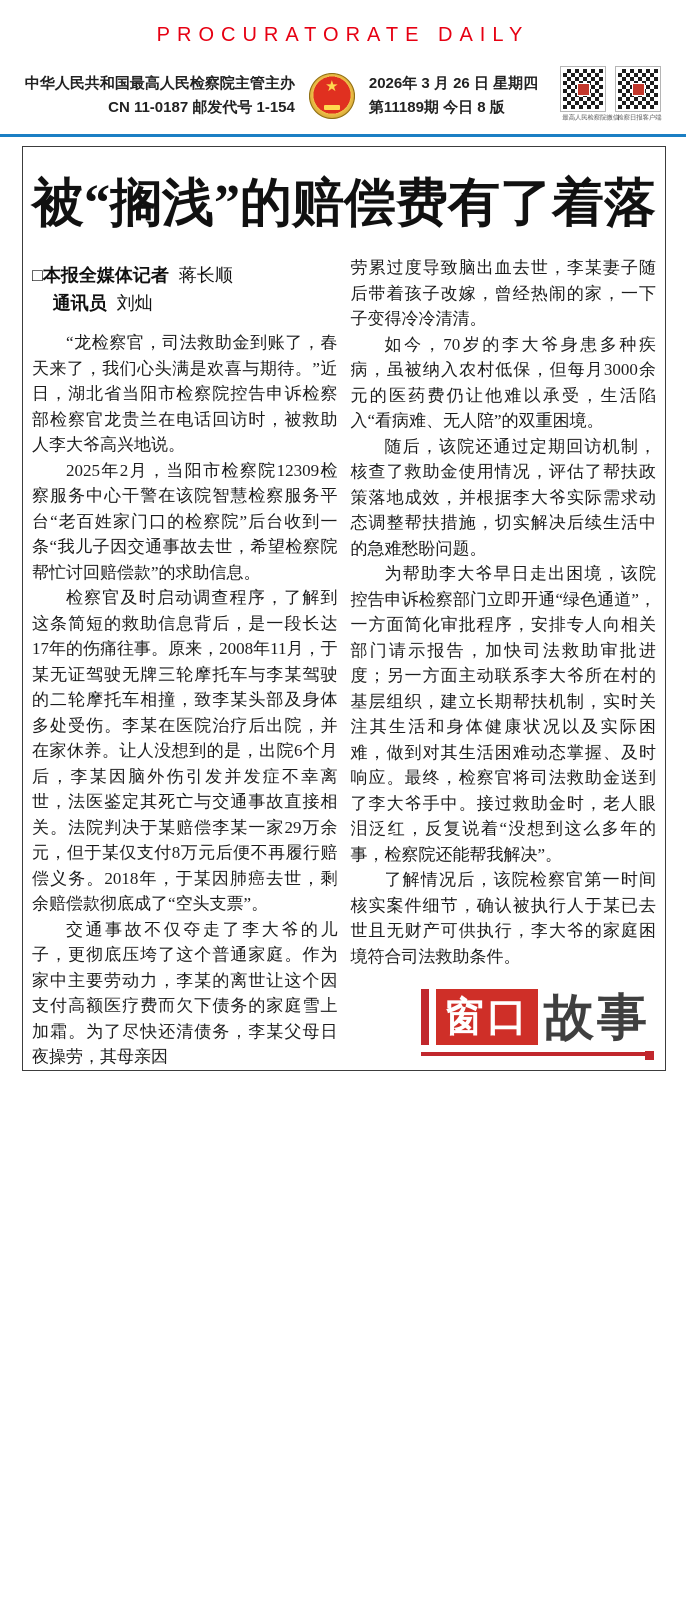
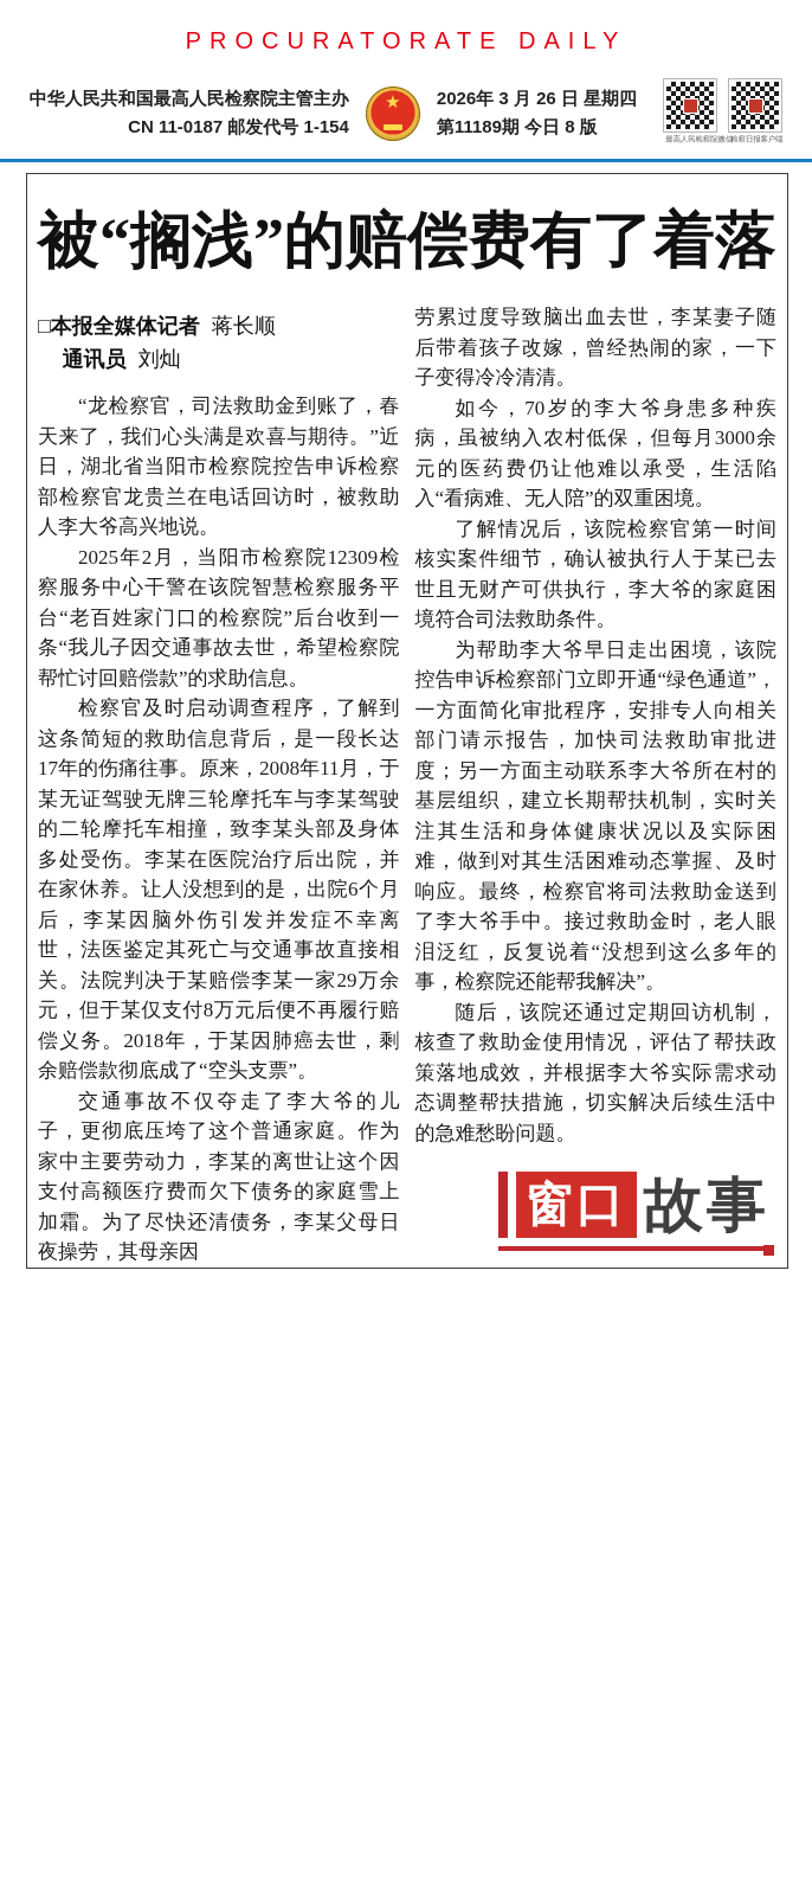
  PROCURATORATE DAILY
  中华人民共和国最高人民检察院主管主办
  CN 11-0187 邮发代号 1-154
  ★
  2026年 3 月 26 日 星期四
  第11189期 今日 8 版
  被“搁浅”的赔偿费有了着落
  □本报全媒体记者 蒋长顺
  通讯员 刘灿
  “龙检察官，司法救助金到账了，春天来了，我们心头满是欢喜与期待。”近日，湖北省当阳市检察院控告申诉检察部检察官龙贵兰在电话回访时，被救助人李大爷高兴地说。
  2025年2月，当阳市检察院12309检察服务中心干警在该院智慧检察服务平台“老百姓家门口的检察院”后台收到一条“我儿子因交通事故去世，希望检察院帮忙讨回赔偿款”的求助信息。
  检察官及时启动调查程序，了解到这条简短的救助信息背后，是一段长达17年的伤痛往事。原来，2008年11月，于某无证驾驶无牌三轮摩托车与李某驾驶的二轮摩托车相撞，致李某头部及身体多处受伤。李某在医院治疗后出院，并在家休养。让人没想到的是，出院6个月后，李某因脑外伤引发并发症不幸离世，法医鉴定其死亡与交通事故直接相关。法院判决于某赔偿李某一家29万余元，但于某仅支付8万元后便不再履行赔偿义务。2018年，于某因肺癌去世，剩余赔偿款彻底成了“空头支票”。
  交通事故不仅夺走了李大爷的儿子，更彻底压垮了这个普通家庭。作为家中主要劳动力，李某的离世让这个因支付高额医疗费而欠下债务的家庭雪上加霜。为了尽快还清债务，李某父母日夜操劳，其母亲因
  劳累过度导致脑出血去世，李某妻子随后带着孩子改嫁，曾经热闹的家，一下子变得冷冷清清。
  如今，70岁的李大爷身患多种疾病，虽被纳入农村低保，但每月3000余元的医药费仍让他难以承受，生活陷入“看病难、无人陪”的双重困境。
- 随后，该院还通过定期回访机制，核查了救助金使用情况，评估了帮扶政策落地成效，并根据李大爷实际需求动态调整帮扶措施，切实解决后续生活中的急难愁盼问题。
+ 了解情况后，该院检察官第一时间核实案件细节，确认被执行人于某已去世且无财产可供执行，李大爷的家庭困境符合司法救助条件。
  为帮助李大爷早日走出困境，该院控告申诉检察部门立即开通“绿色通道”，一方面简化审批程序，安排专人向相关部门请示报告，加快司法救助审批进度；另一方面主动联系李大爷所在村的基层组织，建立长期帮扶机制，实时关注其生活和身体健康状况以及实际困难，做到对其生活困难动态掌握、及时响应。最终，检察官将司法救助金送到了李大爷手中。接过救助金时，老人眼泪泛红，反复说着“没想到这么多年的事，检察院还能帮我解决”。
- 了解情况后，该院检察官第一时间核实案件细节，确认被执行人于某已去世且无财产可供执行，李大爷的家庭困境符合司法救助条件。
+ 随后，该院还通过定期回访机制，核查了救助金使用情况，评估了帮扶政策落地成效，并根据李大爷实际需求动态调整帮扶措施，切实解决后续生活中的急难愁盼问题。
  窗口
  故事
